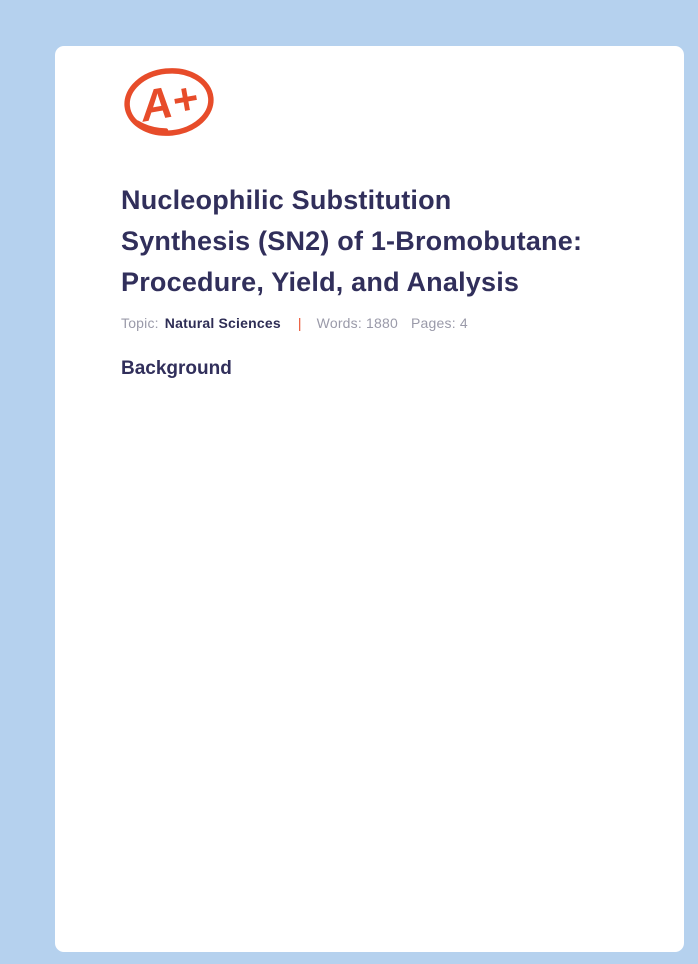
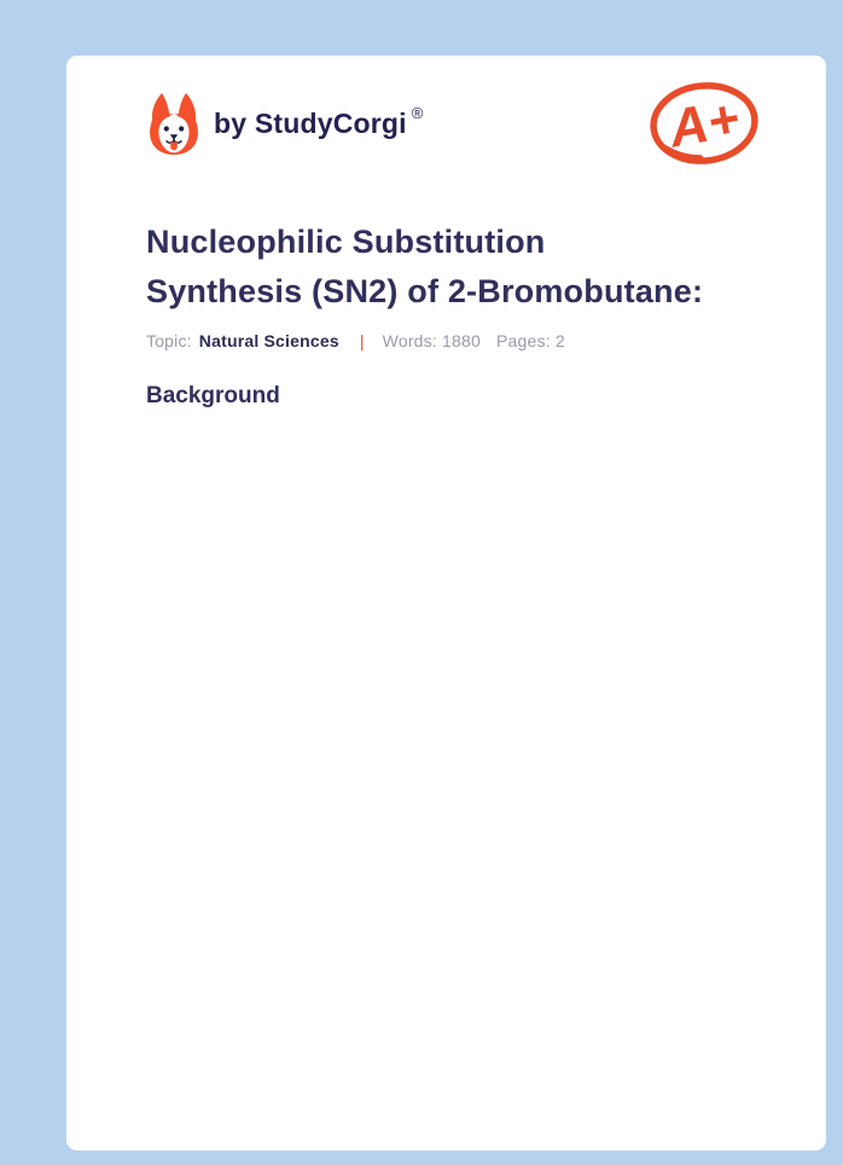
+ by StudyCorgi
+ ®
  Nucleophilic Substitution
- Synthesis (SN2) of 1-Bromobutane:
+ Synthesis (SN2) of 2-Bromobutane:
- Procedure, Yield, and Analysis
  Topic:
  Natural Sciences
  |
  Words: 1880
- Pages: 4
+ Pages: 2
  Background
